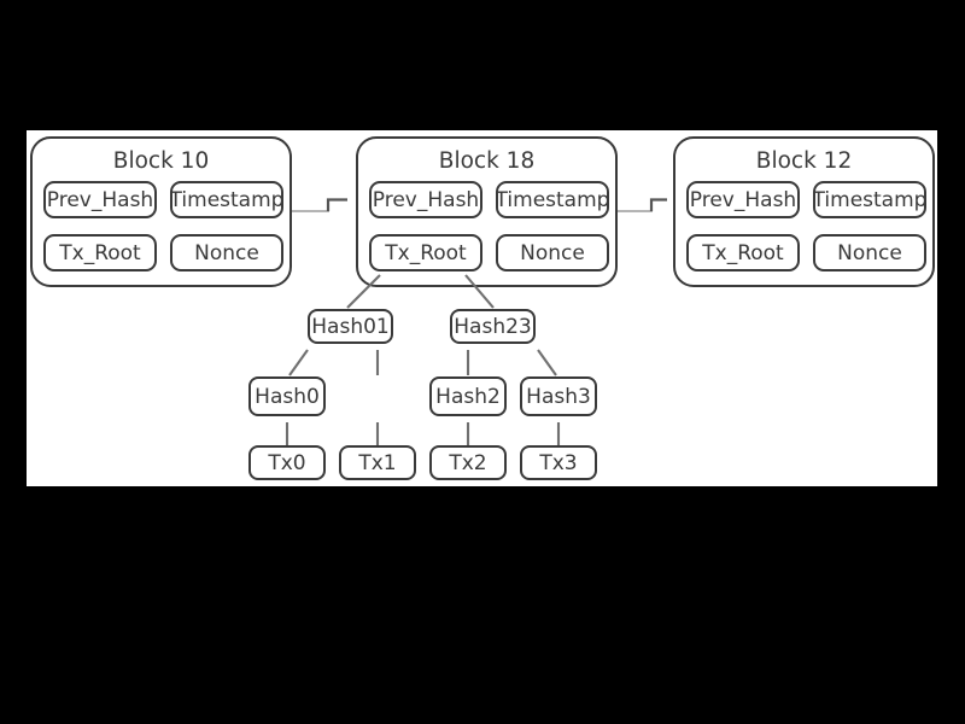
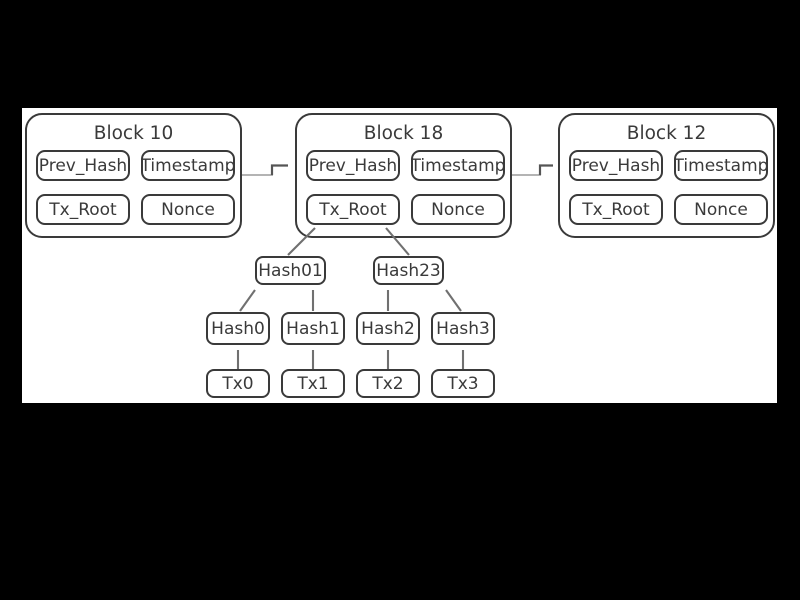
  Block 10
  Prev_Hash
  Timestamp
  Tx_Root
  Nonce
  Block 18
  Prev_Hash
  Timestamp
  Tx_Root
  Nonce
  Block 12
  Prev_Hash
  Timestamp
  Tx_Root
  Nonce
  Hash01
  Hash23
  Hash0
+ Hash1
  Hash2
  Hash3
  Tx0
  Tx1
  Tx2
  Tx3
